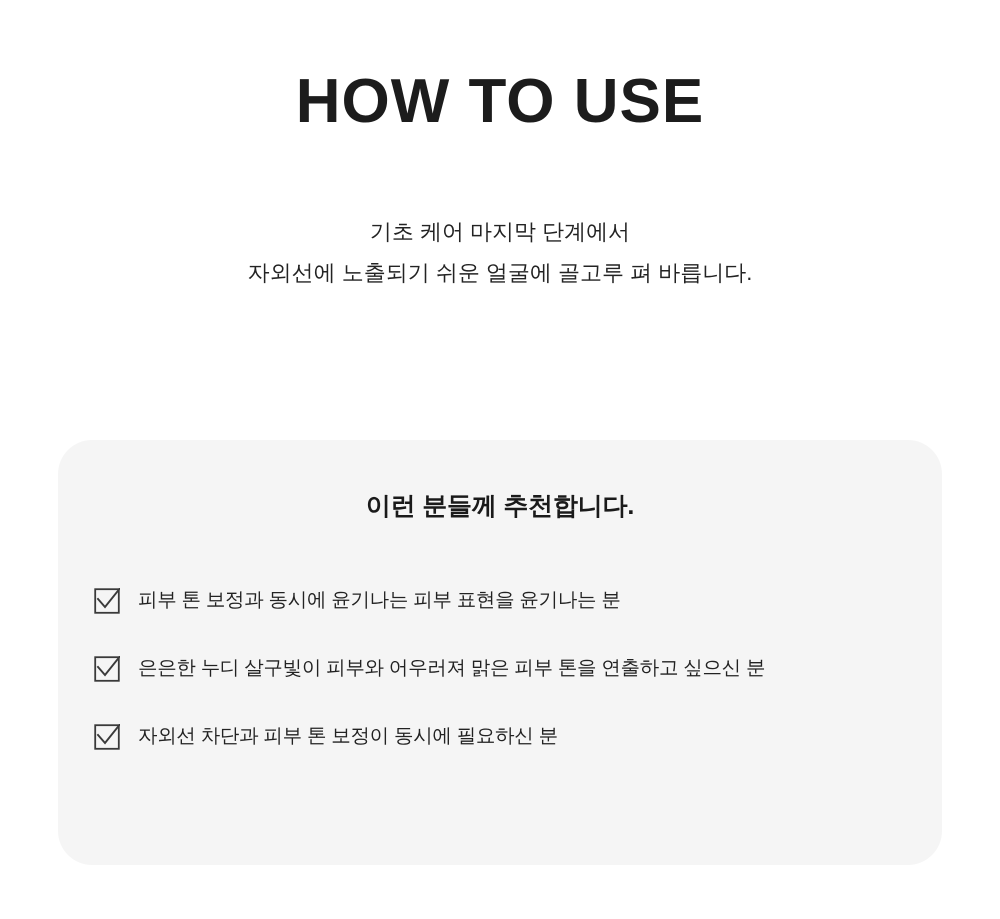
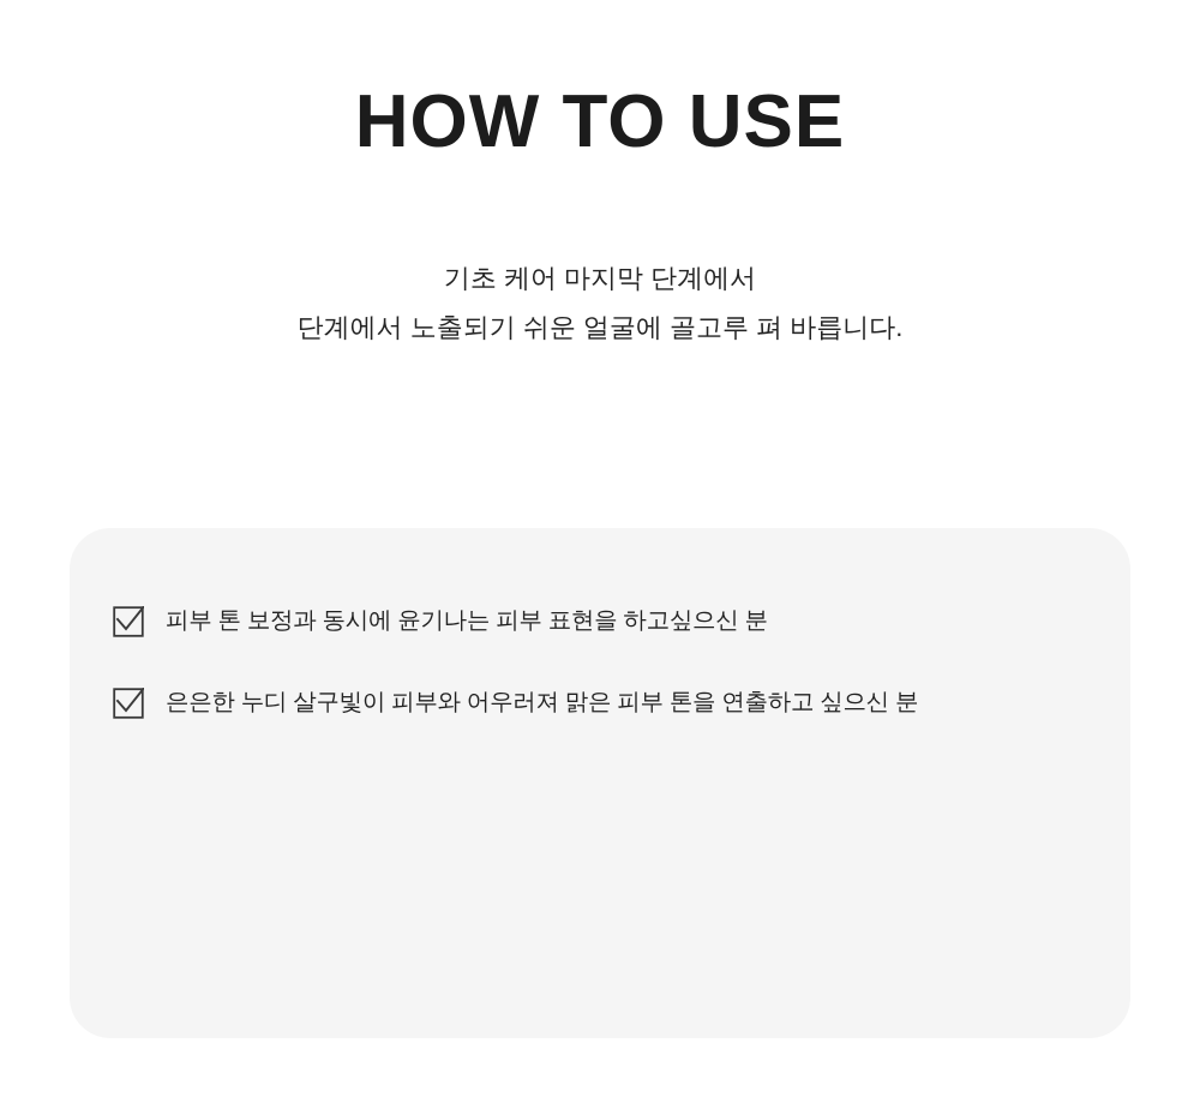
  HOW TO USE
  기초 케어 마지막 단계에서
- 자외선에 노출되기 쉬운 얼굴에 골고루 펴 바릅니다.
+ 단계에서 노출되기 쉬운 얼굴에 골고루 펴 바릅니다.
- 이런 분들께 추천합니다.
- 피부 톤 보정과 동시에 윤기나는 피부 표현을 윤기나는 분
+ 피부 톤 보정과 동시에 윤기나는 피부 표현을 하고싶으신 분
  은은한 누디 살구빛이 피부와 어우러져 맑은 피부 톤을 연출하고 싶으신 분
- 자외선 차단과 피부 톤 보정이 동시에 필요하신 분
